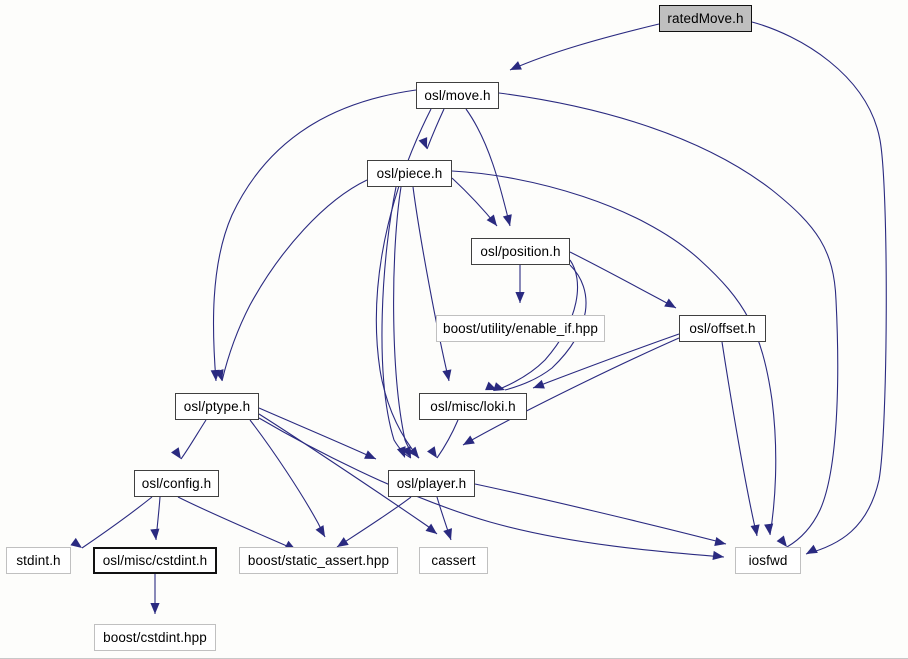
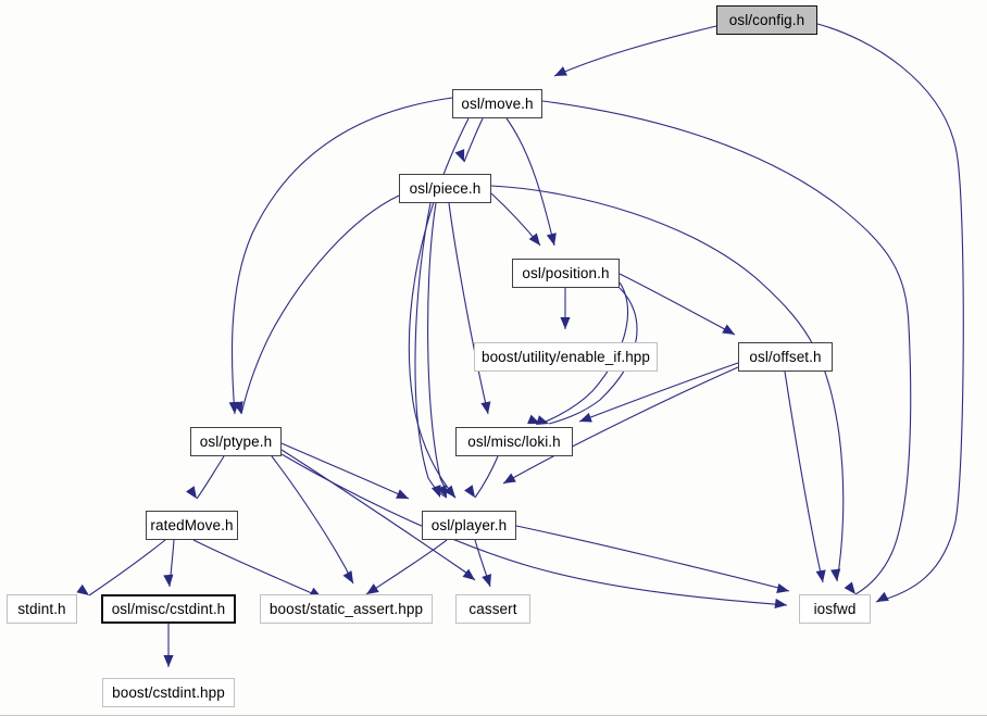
- ratedMove.h
+ osl/config.h
  osl/move.h
  osl/piece.h
  osl/position.h
  boost/utility/enable_if.hpp
  osl/offset.h
  osl/ptype.h
  osl/misc/loki.h
- osl/config.h
+ ratedMove.h
  osl/player.h
  stdint.h
  osl/misc/cstdint.h
  boost/static_assert.hpp
  cassert
  iosfwd
  boost/cstdint.hpp
